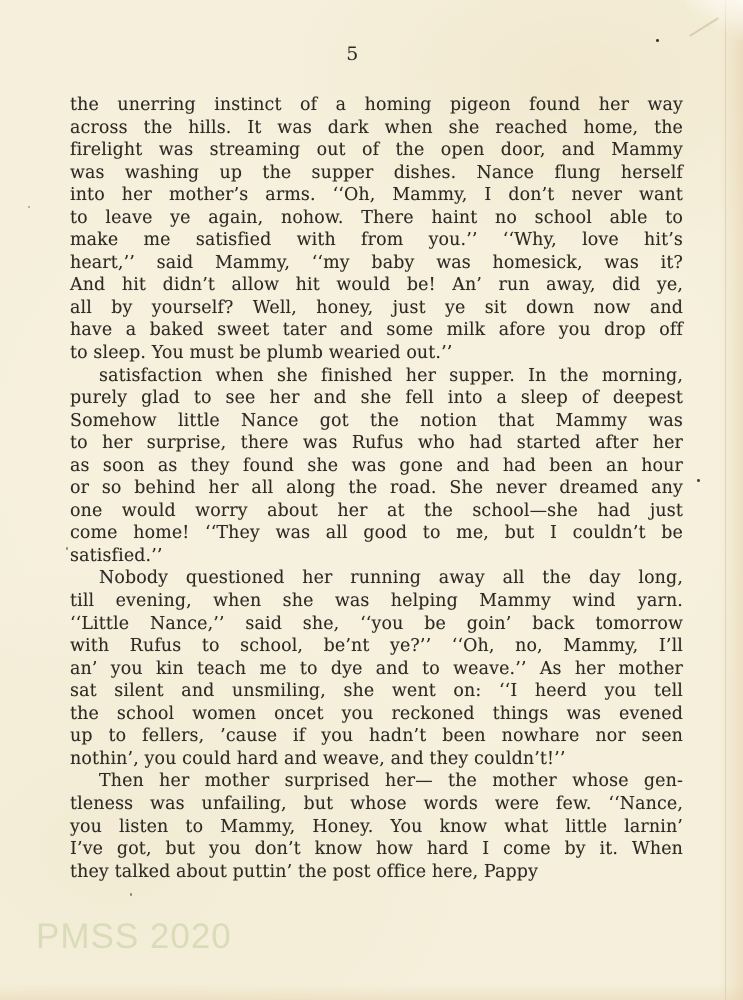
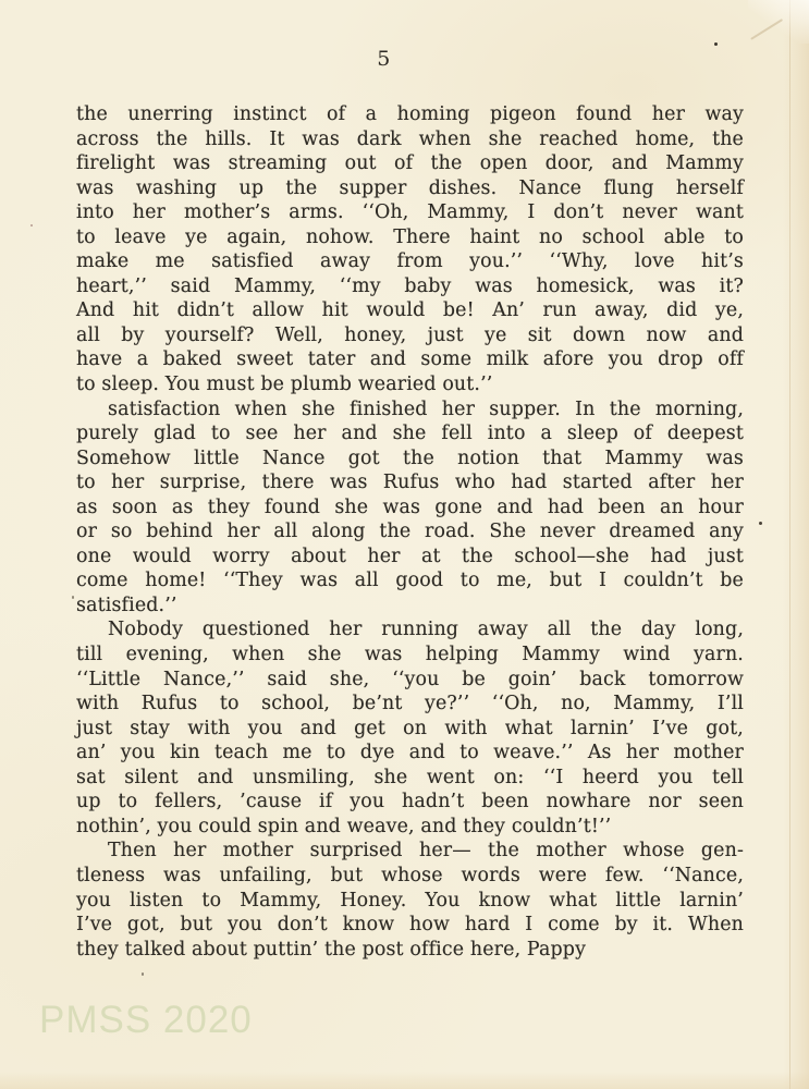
  5
  the unerring instinct of a homing pigeon found her way
  across the hills. It was dark when she reached home, the
  firelight was streaming out of the open door, and Mammy
  was washing up the supper dishes. Nance flung herself
  into her mother’s arms. ‘‘Oh, Mammy, I don’t never want
  to leave ye again, nohow. There haint no school able to
- make me satisfied with from you.’’ ‘‘Why, love hit’s
+ make me satisfied away from you.’’ ‘‘Why, love hit’s
  heart,’’ said Mammy, ‘‘my baby was homesick, was it?
  And hit didn’t allow hit would be! An’ run away, did ye,
  all by yourself? Well, honey, just ye sit down now and
  have a baked sweet tater and some milk afore you drop off
  to sleep. You must be plumb wearied out.’’
  satisfaction when she finished her supper. In the morning,
  purely glad to see her and she fell into a sleep of deepest
  Somehow little Nance got the notion that Mammy was
  to her surprise, there was Rufus who had started after her
  as soon as they found she was gone and had been an hour
  or so behind her all along the road. She never dreamed any
  one would worry about her at the school—she had just
  come home! ‘‘They was all good to me, but I couldn’t be
  satisfied.’’
  Nobody questioned her running away all the day long,
  till evening, when she was helping Mammy wind yarn.
  ‘‘Little Nance,’’ said she, ‘‘you be goin’ back tomorrow
  with Rufus to school, be’nt ye?’’ ‘‘Oh, no, Mammy, I’ll
+ just stay with you and get on with what larnin’ I’ve got,
  an’ you kin teach me to dye and to weave.’’ As her mother
  sat silent and unsmiling, she went on: ‘‘I heerd you tell
- the school women oncet you reckoned things was evened
  up to fellers, ’cause if you hadn’t been nowhare nor seen
- nothin’, you could hard and weave, and they couldn’t!’’
+ nothin’, you could spin and weave, and they couldn’t!’’
  Then her mother surprised her— the mother whose gen-
  tleness was unfailing, but whose words were few. ‘‘Nance,
  you listen to Mammy, Honey. You know what little larnin’
  I’ve got, but you don’t know how hard I come by it. When
  they talked about puttin’ the post office here, Pappy
  PMSS 2020
